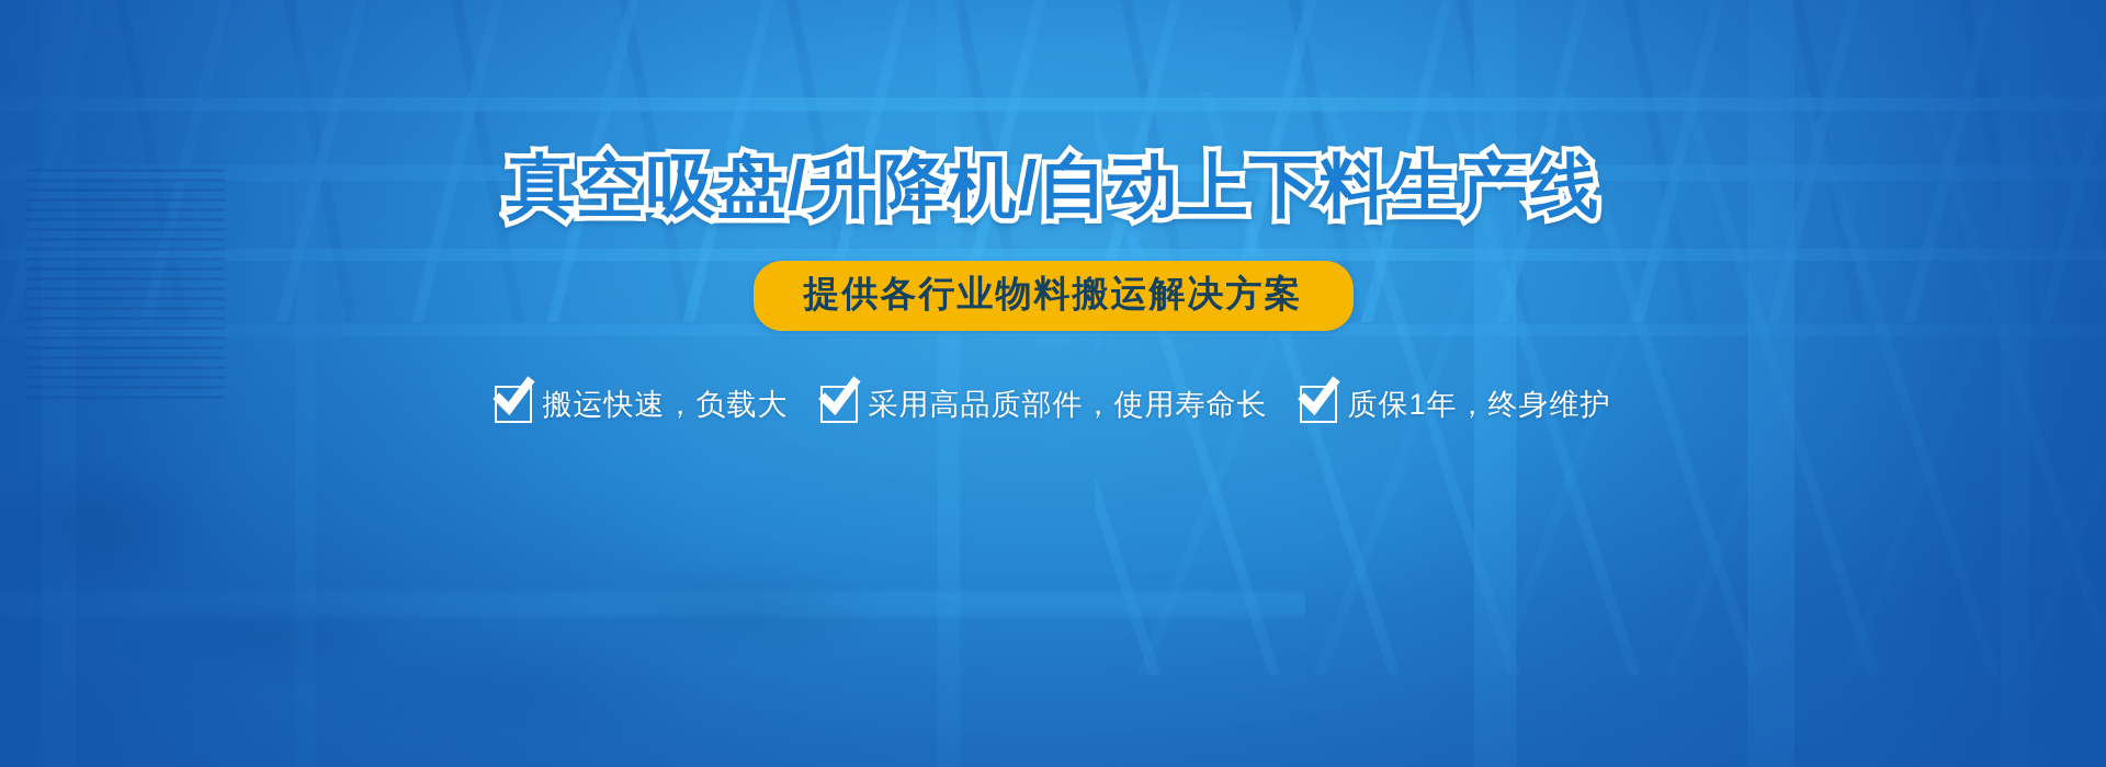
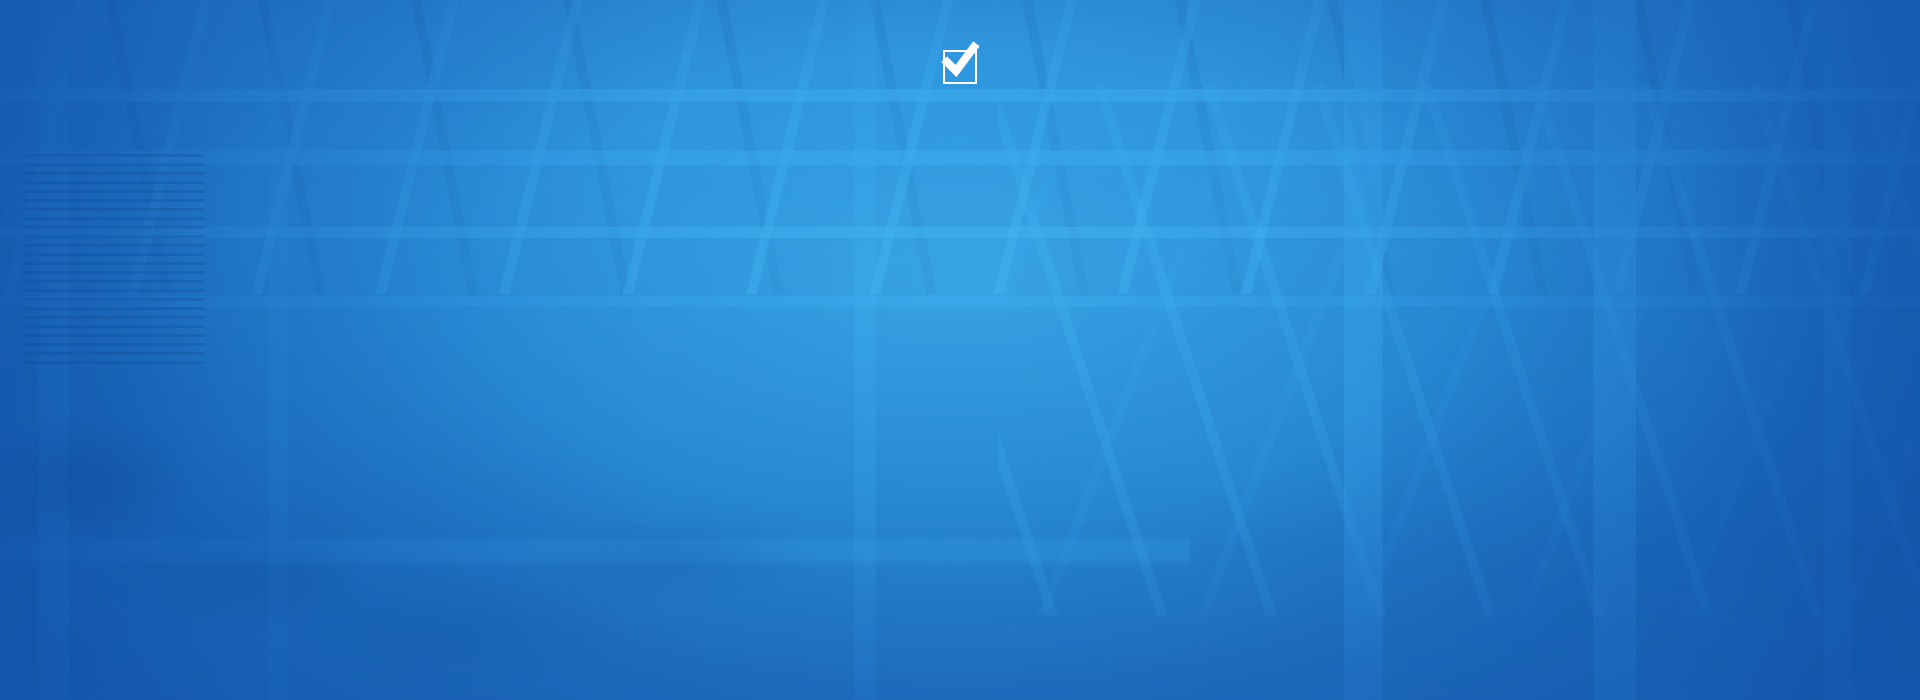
- 真空吸盘/升降机/自动上下料生产线
- 提供各行业物料搬运解决方案
- 搬运快速，负载大
- 采用高品质部件，使用寿命长
- 质保1年，终身维护
